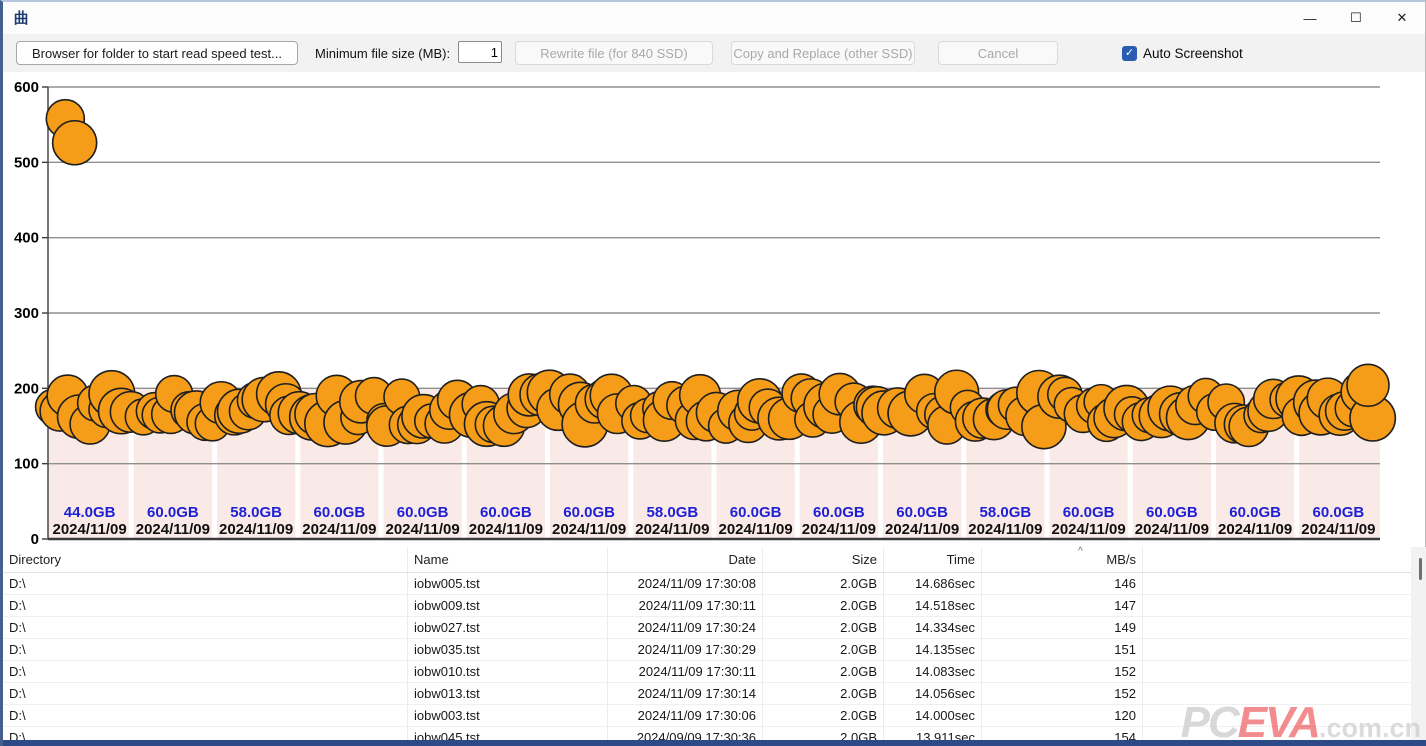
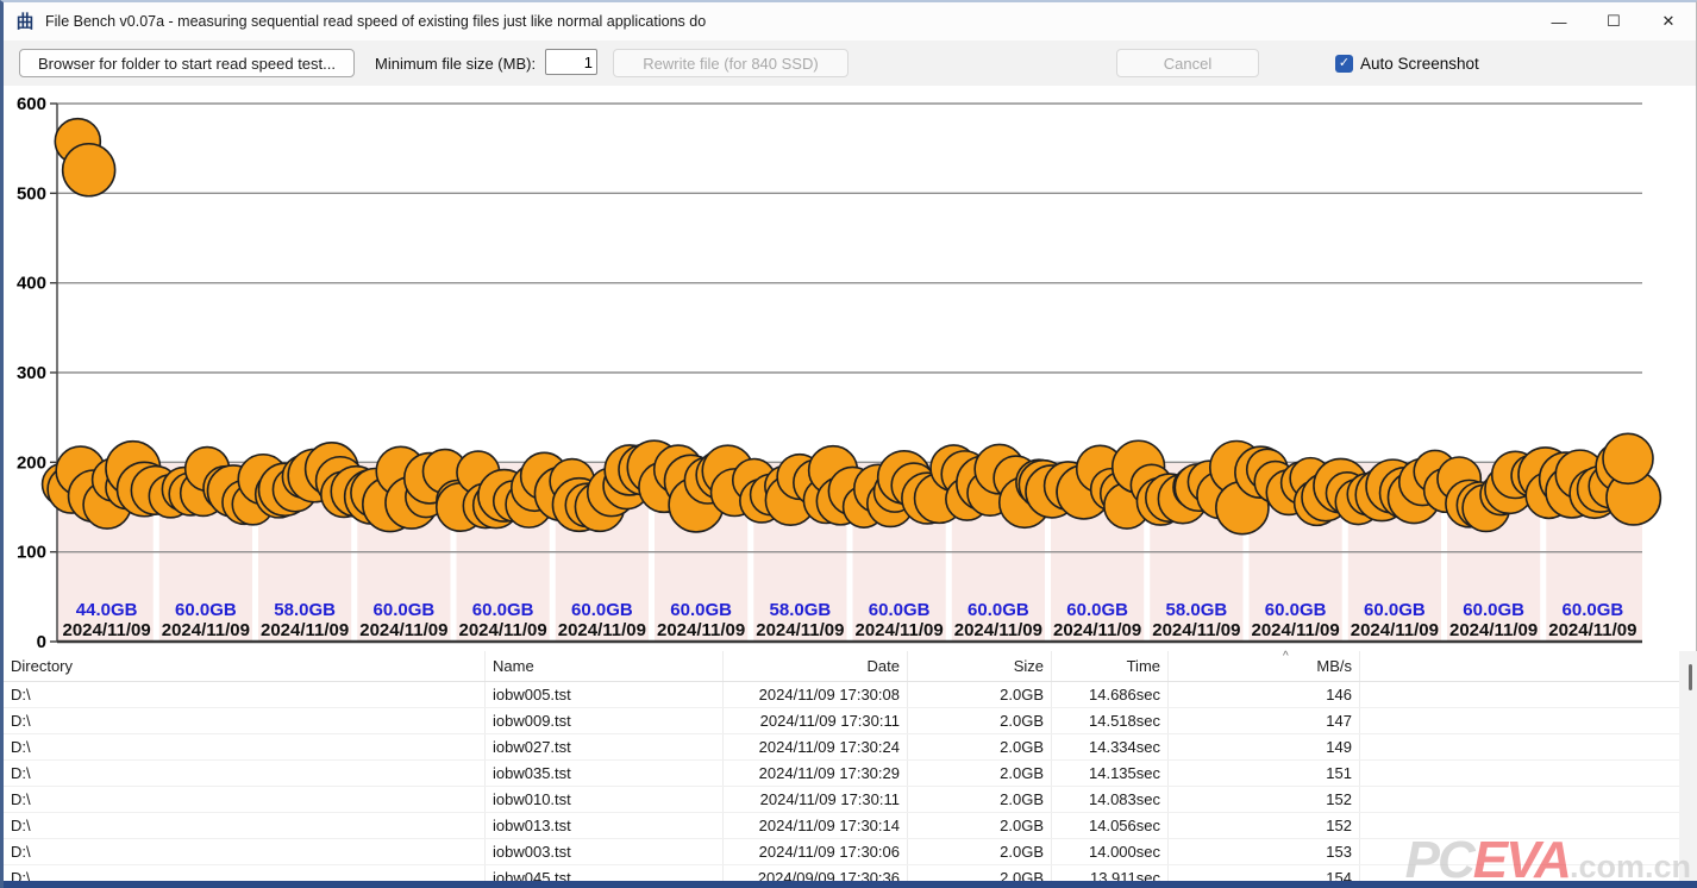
  曲
+ File Bench v0.07a - measuring sequential read speed of existing files just like normal applications do
  —
  ☐
  ✕
  Browser for folder to start read speed test...
  Minimum file size (MB):
  1
  Rewrite file (for 840 SSD)
- Copy and Replace (other SSD)
  Cancel
  ✓
  Auto Screenshot
  600
  500
  400
  300
  200
  100
  0
  44.0GB
  2024/11/09
  60.0GB
  2024/11/09
  58.0GB
  2024/11/09
  60.0GB
  2024/11/09
  60.0GB
  2024/11/09
  60.0GB
  2024/11/09
  60.0GB
  2024/11/09
  58.0GB
  2024/11/09
  60.0GB
  2024/11/09
  60.0GB
  2024/11/09
  60.0GB
  2024/11/09
  58.0GB
  2024/11/09
  60.0GB
  2024/11/09
  60.0GB
  2024/11/09
  60.0GB
  2024/11/09
  60.0GB
  2024/11/09
  Directory
  Name
  Date
  Size
  Time
  MB/s
  ^
  D:\
  iobw005.tst
  2024/11/09 17:30:08
  2.0GB
  14.686sec
  146
  D:\
  iobw009.tst
  2024/11/09 17:30:11
  2.0GB
  14.518sec
  147
  D:\
  iobw027.tst
  2024/11/09 17:30:24
  2.0GB
  14.334sec
  149
  D:\
  iobw035.tst
  2024/11/09 17:30:29
  2.0GB
  14.135sec
  151
  D:\
  iobw010.tst
  2024/11/09 17:30:11
  2.0GB
  14.083sec
  152
  D:\
  iobw013.tst
  2024/11/09 17:30:14
  2.0GB
  14.056sec
  152
  D:\
  iobw003.tst
  2024/11/09 17:30:06
  2.0GB
  14.000sec
- 120
+ 153
  D:\
  iobw045.tst
  2024/09/09 17:30:36
  2.0GB
  13.911sec
  154
  PCEVA.com.cn
